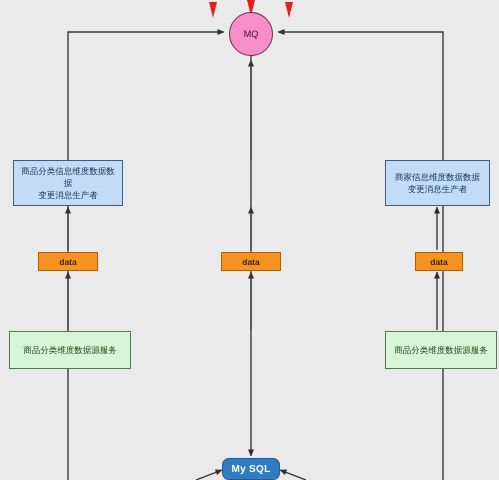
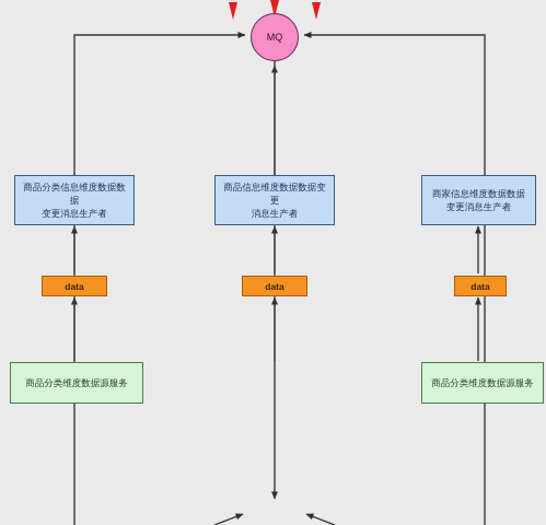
  MQ
  商品分类信息维度数据数据
  变更消息生产者
+ 商品信息维度数据数据变更
+ 消息生产者
  商家信息维度数据数据
  变更消息生产者
  data
  data
  data
  商品分类维度数据源服务
  商品分类维度数据源服务
- My SQL
